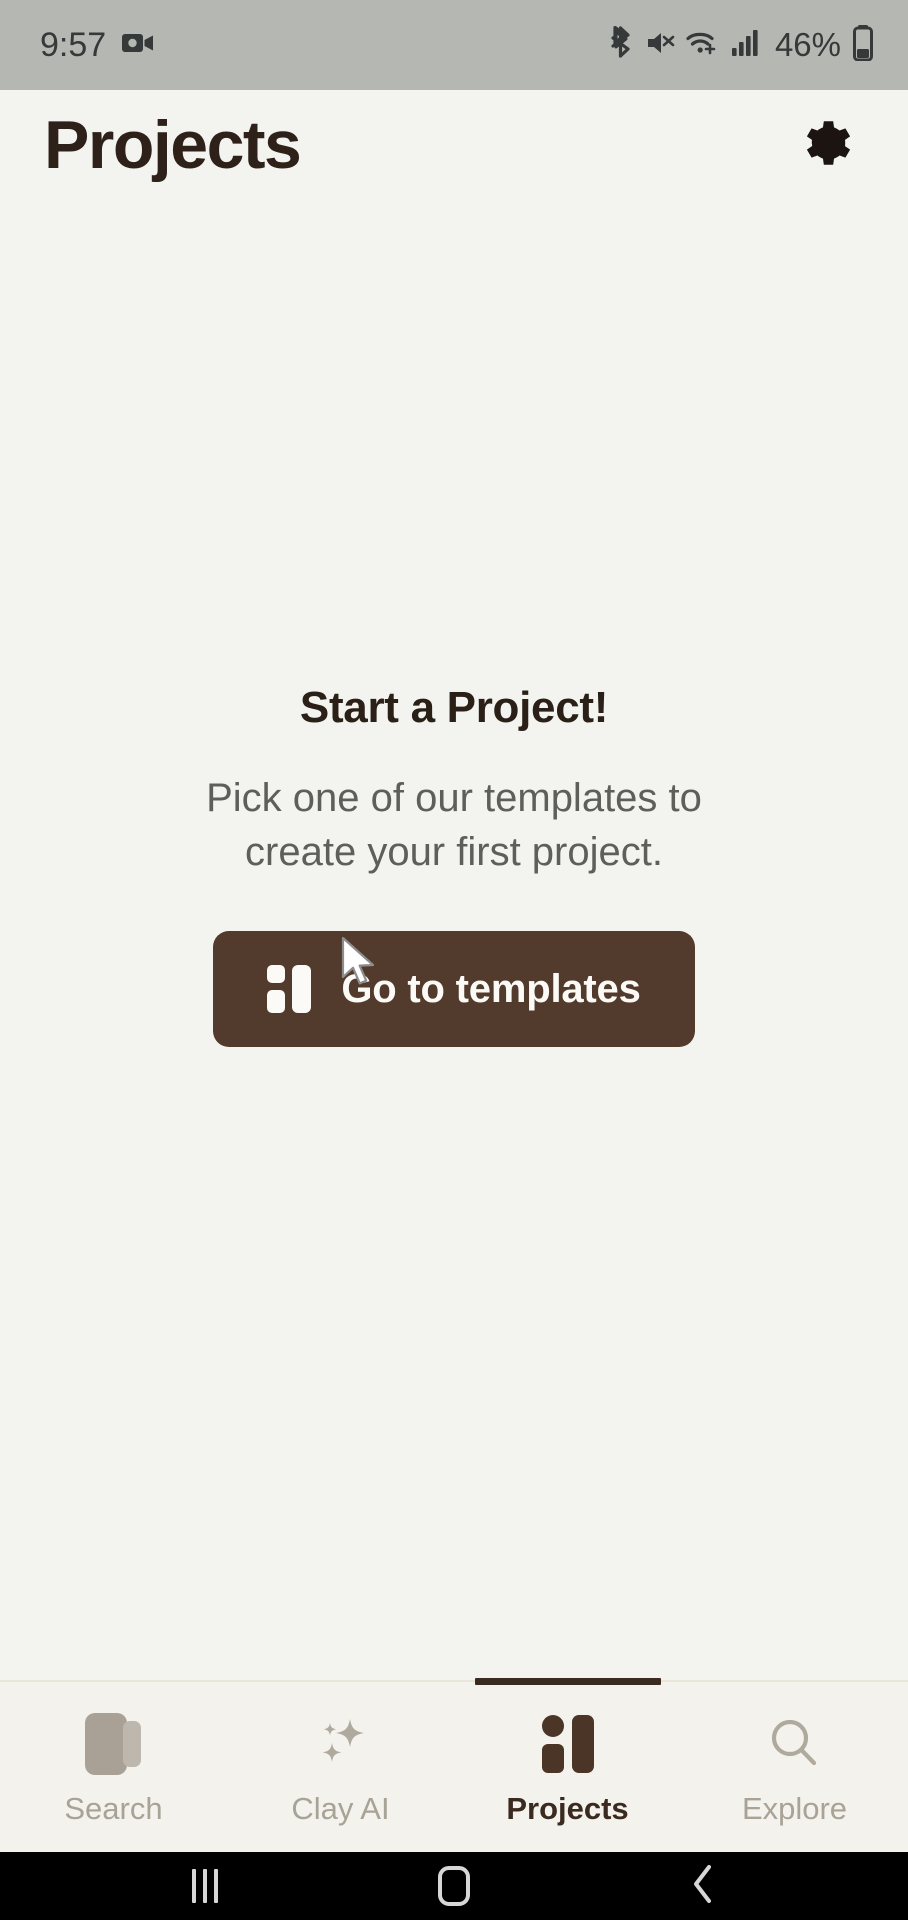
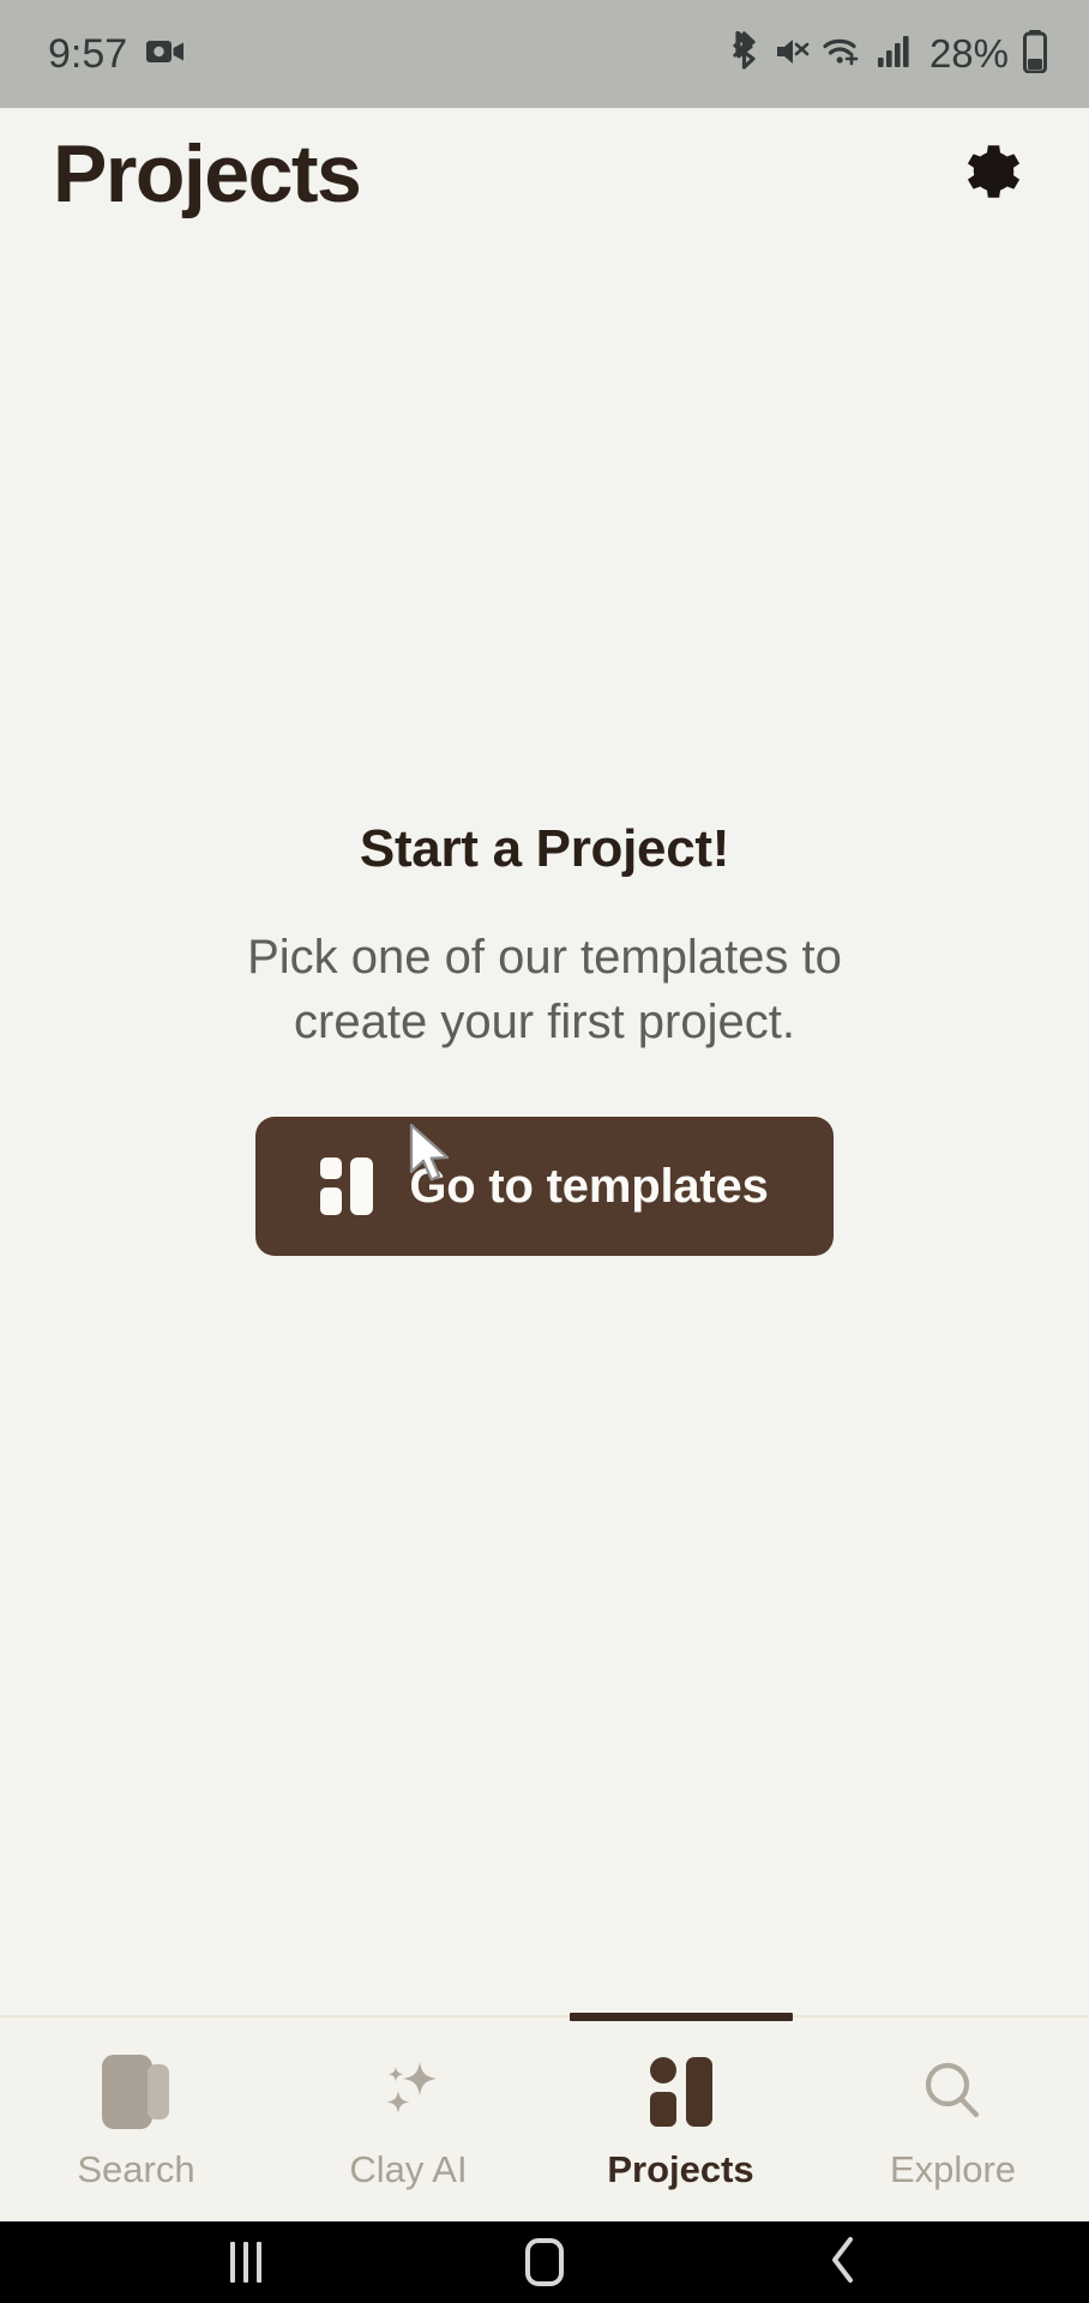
  9:57
- 46%
+ 28%
  Projects
  Start a Project!
  Pick one of our templates to create your first project.
  Go to templates
  Search
  Clay AI
  Projects
  Explore
